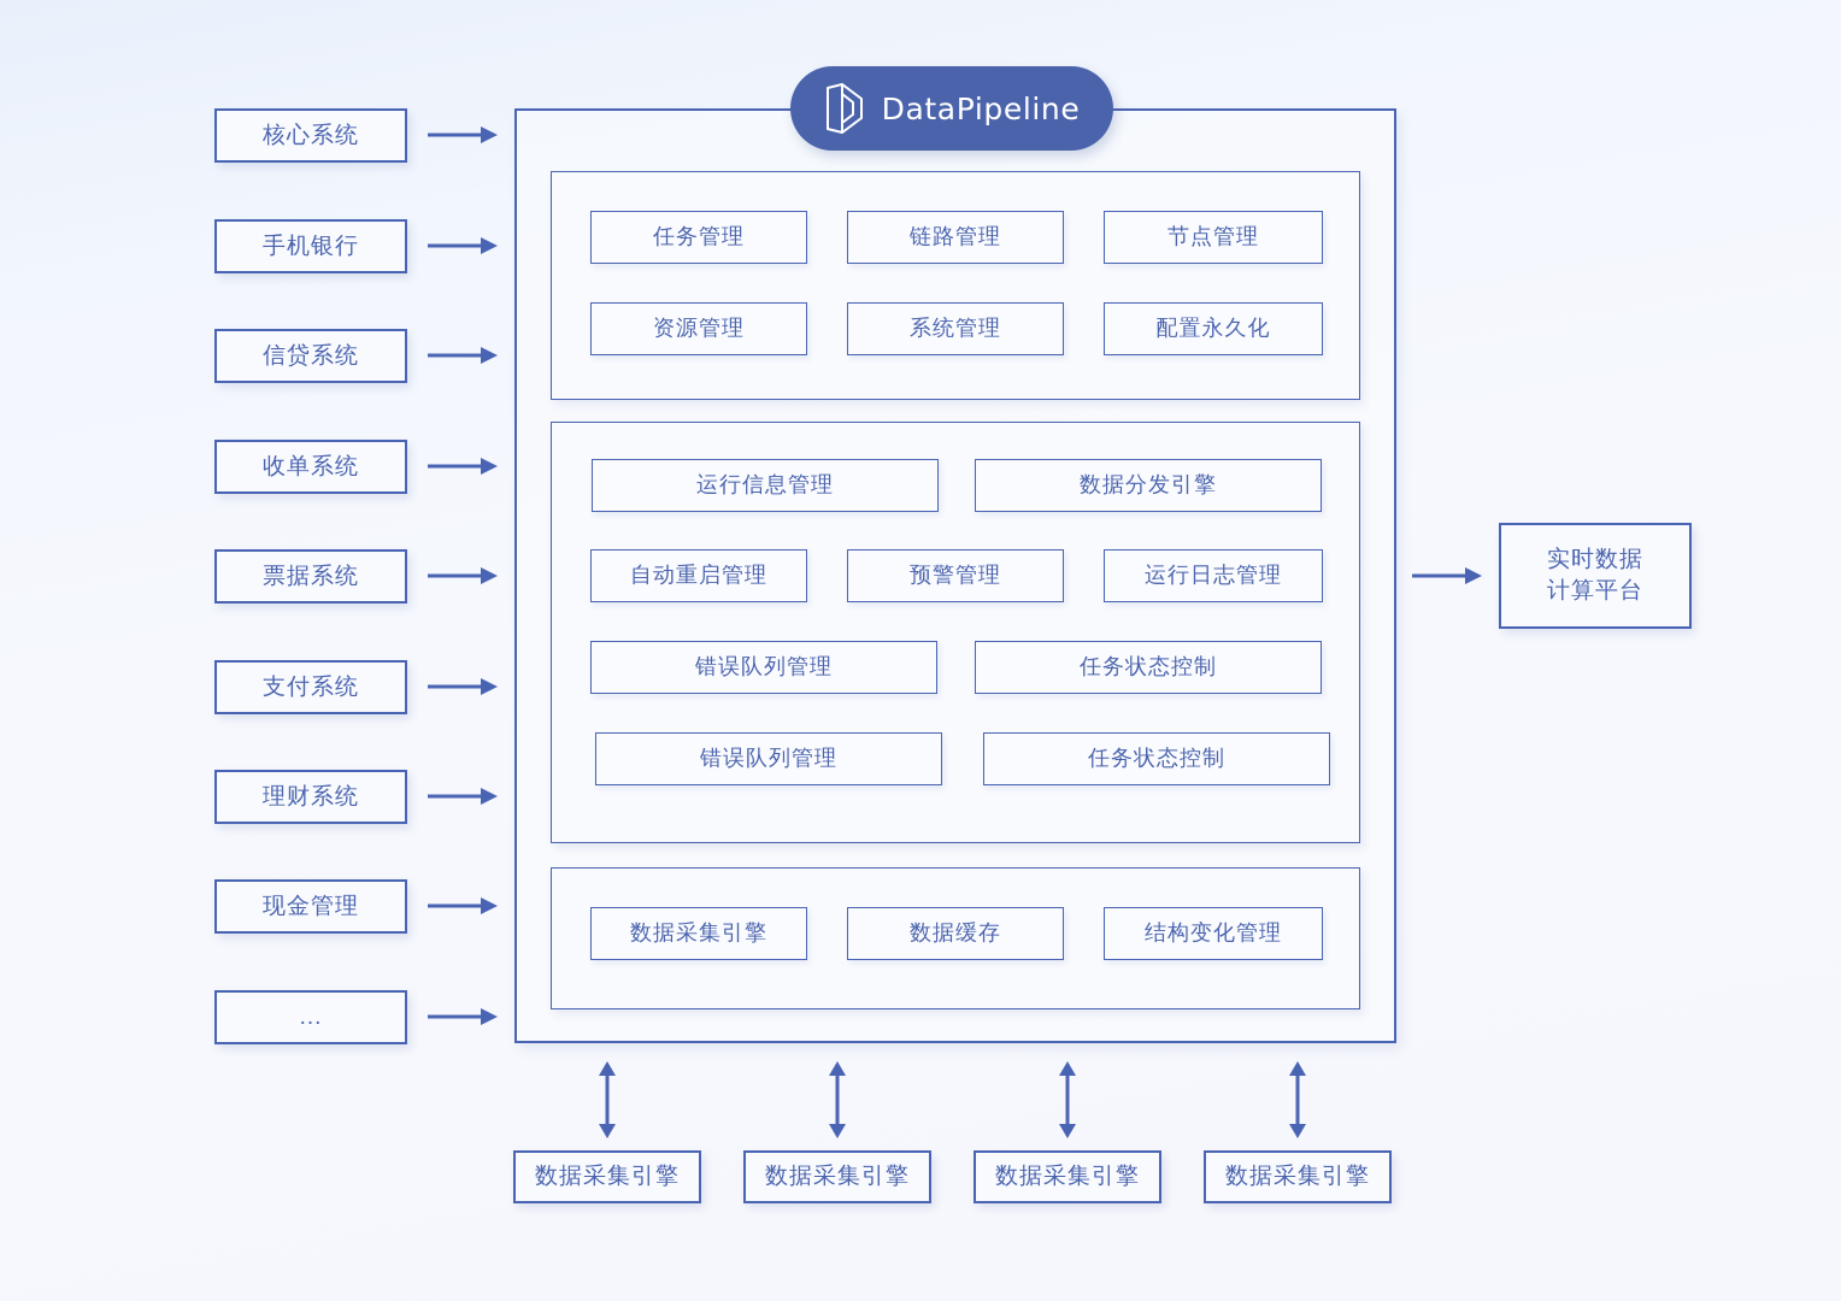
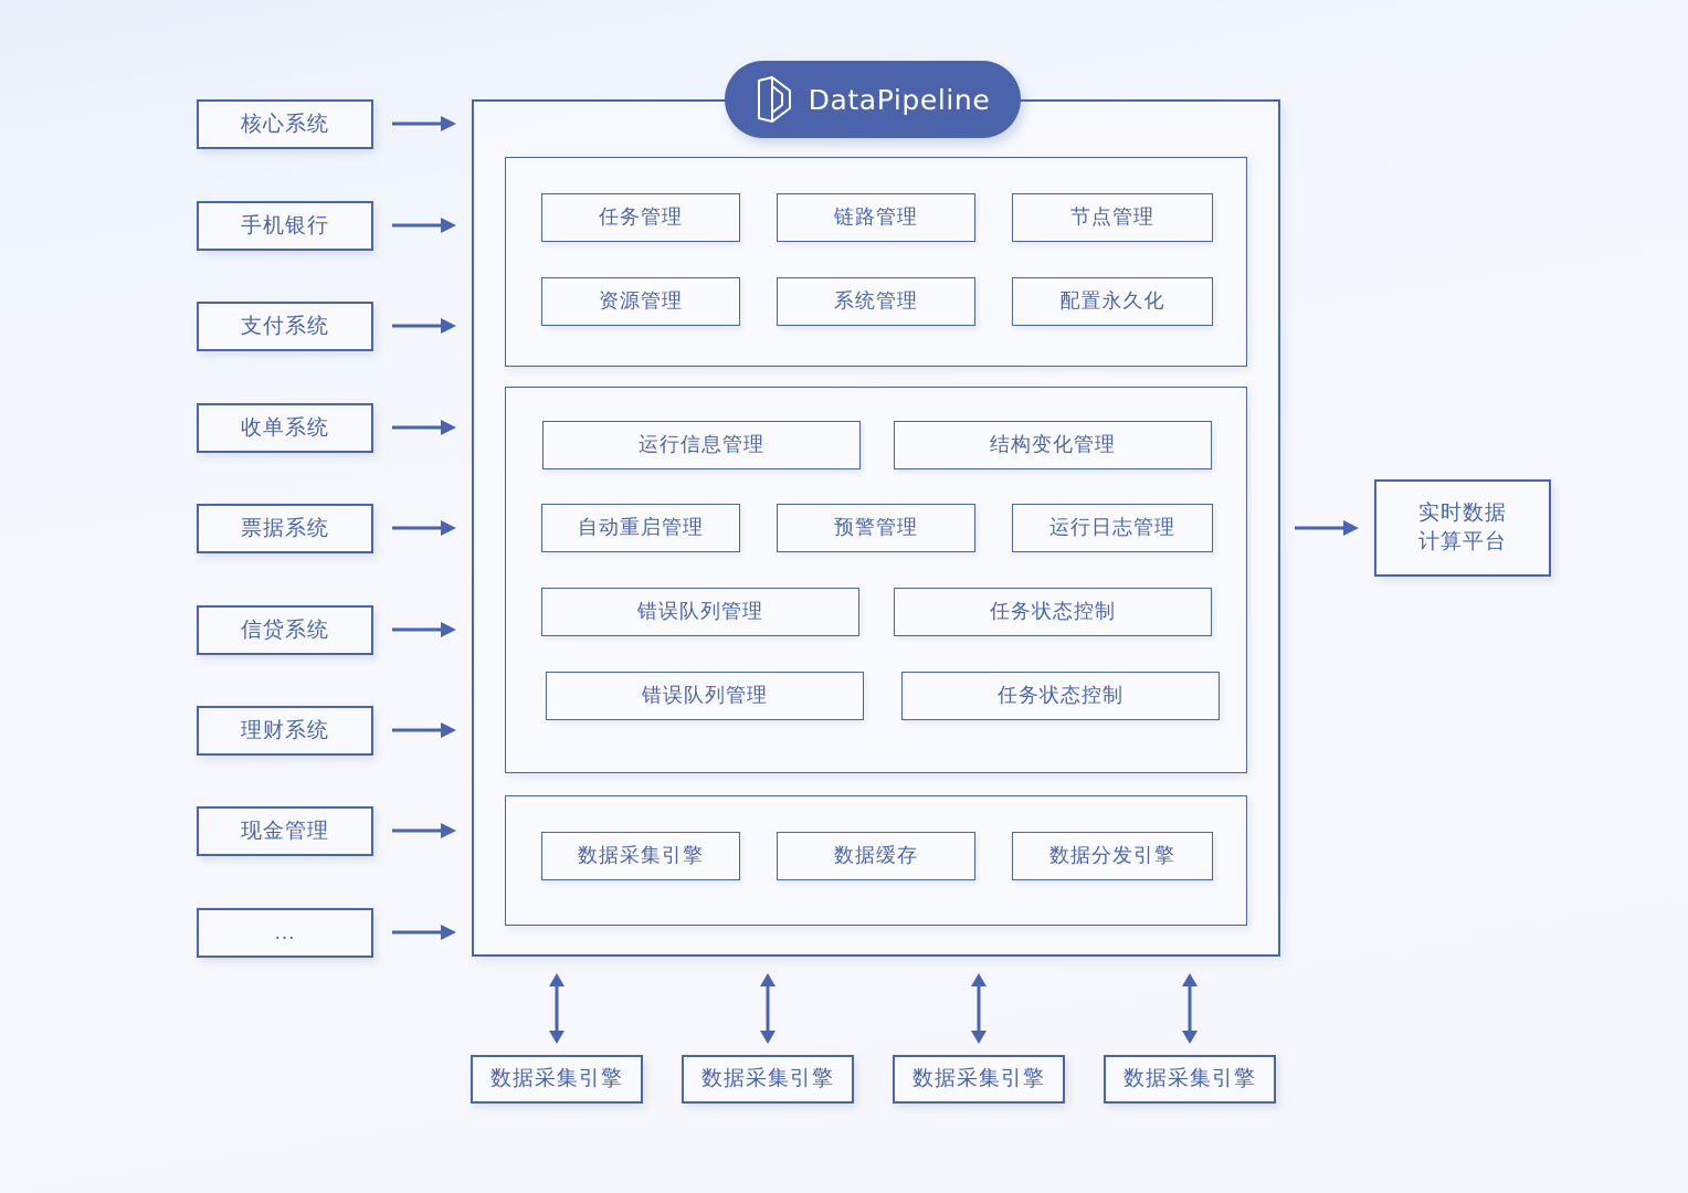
  核心系统
  手机银行
- 信贷系统
+ 支付系统
  收单系统
  票据系统
- 支付系统
+ 信贷系统
  理财系统
  现金管理
  ...
  任务管理
  链路管理
  节点管理
  资源管理
  系统管理
  配置永久化
  运行信息管理
- 数据分发引擎
+ 结构变化管理
  自动重启管理
  预警管理
  运行日志管理
  错误队列管理
  任务状态控制
  错误队列管理
  任务状态控制
  数据采集引擎
  数据缓存
- 结构变化管理
+ 数据分发引擎
  DataPipeline
  实时数据
  计算平台
  数据采集引擎
  数据采集引擎
  数据采集引擎
  数据采集引擎
